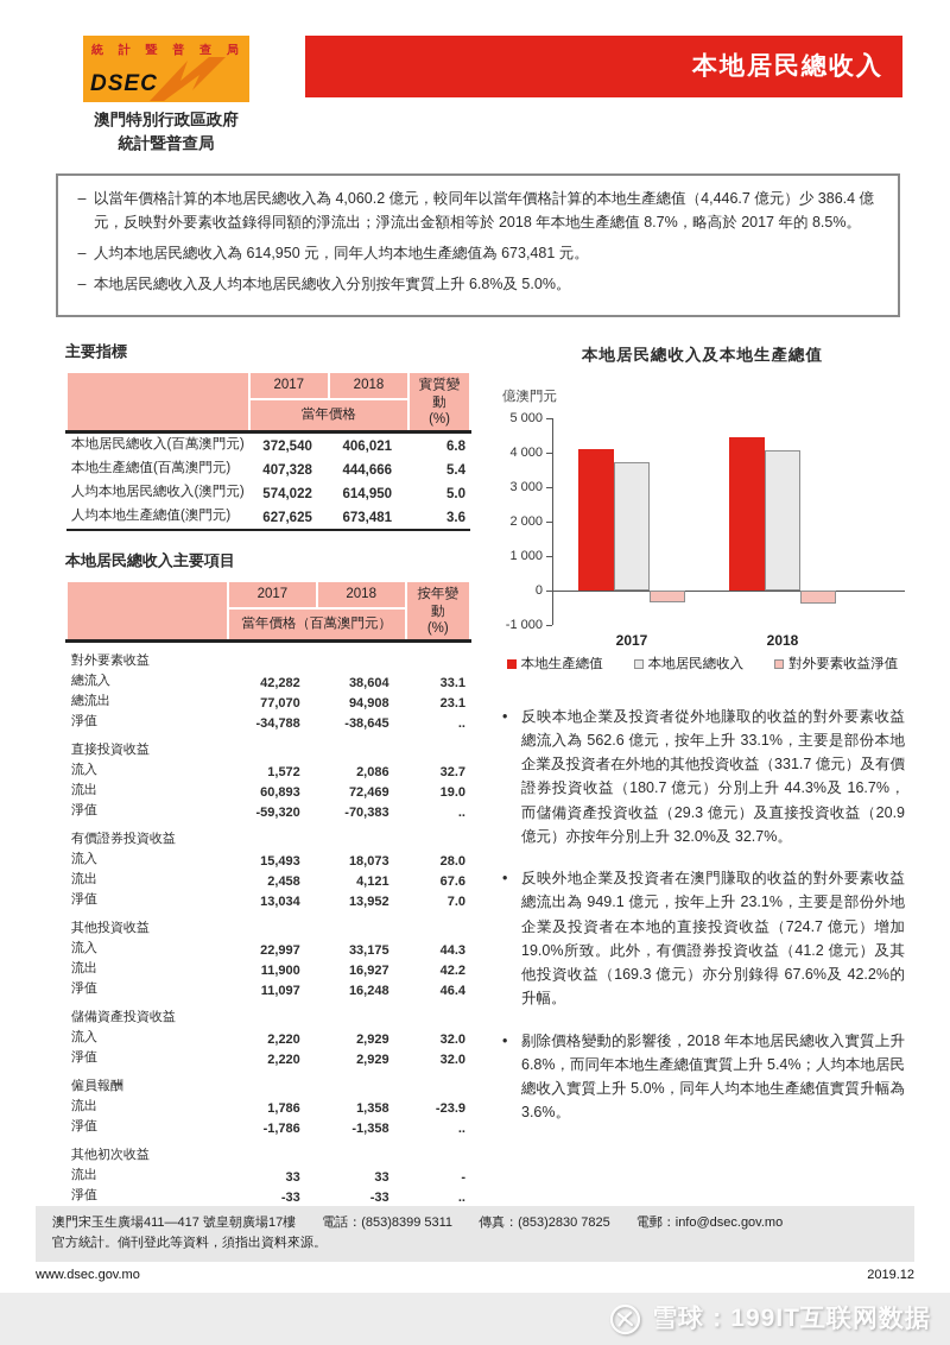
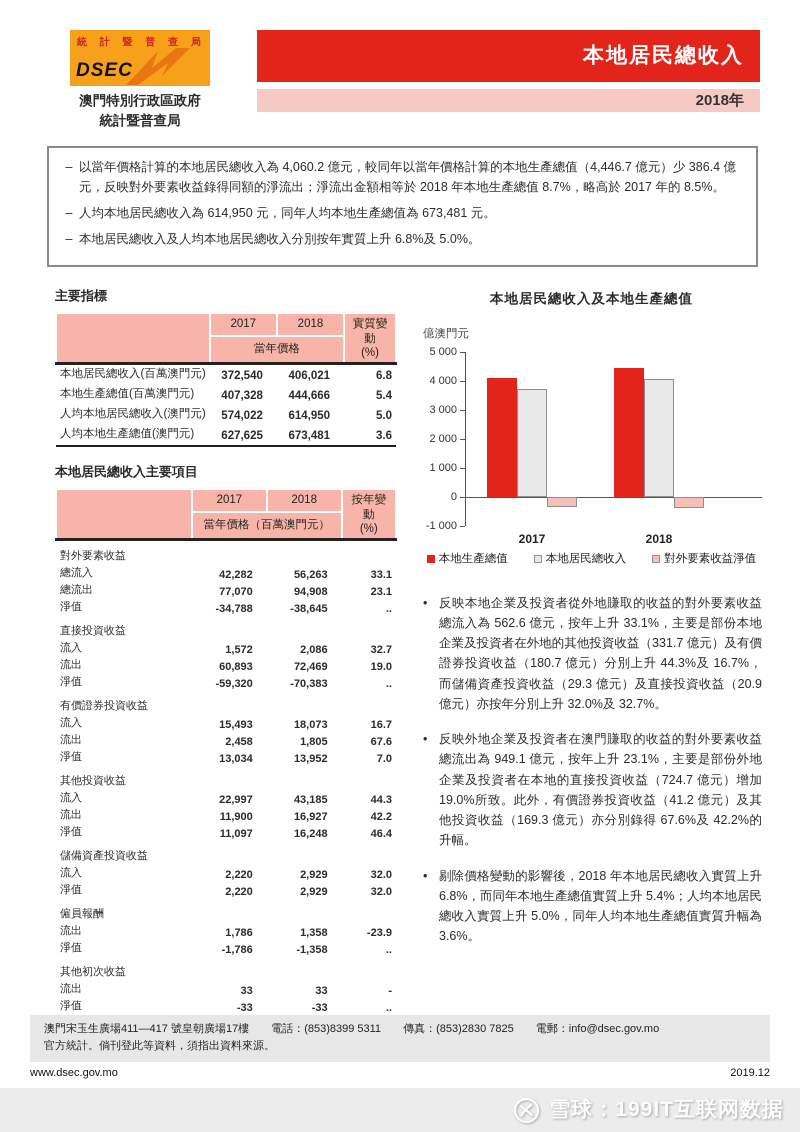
  統 計 暨 普 查 局
  DSEC
  澳門特別行政區政府
  統計暨普查局
  本地居民總收入
+ 2018年
  –
  以當年價格計算的本地居民總收入為 4,060.2 億元，較同年以當年價格計算的本地生產總值（4,446.7 億元）少 386.4 億元，反映對外要素收益錄得同額的淨流出；淨流出金額相等於 2018 年本地生產總值 8.7%，略高於 2017 年的 8.5%。
  –
  人均本地居民總收入為 614,950 元，同年人均本地生產總值為 673,481 元。
  –
  本地居民總收入及人均本地居民總收入分別按年實質上升 6.8%及 5.0%。
  主要指標
  	2017	2018	實質變動 (%)
  當年價格
  本地居民總收入(百萬澳門元)	372,540	406,021	6.8
  本地生產總值(百萬澳門元)	407,328	444,666	5.4
  人均本地居民總收入(澳門元)	574,022	614,950	5.0
  人均本地生產總值(澳門元)	627,625	673,481	3.6
  本地居民總收入主要項目
  	2017	2018	按年變動 (%)
  當年價格（百萬澳門元）
  對外要素收益
- 總流入	42,282	38,604	33.1
+ 總流入	42,282	56,263	33.1
  總流出	77,070	94,908	23.1
  淨值	-34,788	-38,645	..
  直接投資收益
  流入	1,572	2,086	32.7
  流出	60,893	72,469	19.0
  淨值	-59,320	-70,383	..
  有價證券投資收益
- 流入	15,493	18,073	28.0
+ 流入	15,493	18,073	16.7
- 流出	2,458	4,121	67.6
+ 流出	2,458	1,805	67.6
  淨值	13,034	13,952	7.0
  其他投資收益
- 流入	22,997	33,175	44.3
+ 流入	22,997	43,185	44.3
  流出	11,900	16,927	42.2
  淨值	11,097	16,248	46.4
  儲備資產投資收益
  流入	2,220	2,929	32.0
  淨值	2,220	2,929	32.0
  僱員報酬
  流出	1,786	1,358	-23.9
  淨值	-1,786	-1,358	..
  其他初次收益
  流出	33	33	-
  淨值	-33	-33	..
  本地居民總收入及本地生產總值
  億澳門元
  5 000
  4 000
  3 000
  2 000
  1 000
  0
  -1 000
  2017
  2018
  本地生產總值
  本地居民總收入
  對外要素收益淨值
  •
  反映本地企業及投資者從外地賺取的收益的對外要素收益總流入為 562.6 億元，按年上升 33.1%，主要是部份本地企業及投資者在外地的其他投資收益（331.7 億元）及有價證券投資收益（180.7 億元）分別上升 44.3%及 16.7%，而儲備資產投資收益（29.3 億元）及直接投資收益（20.9 億元）亦按年分別上升 32.0%及 32.7%。
  •
  反映外地企業及投資者在澳門賺取的收益的對外要素收益總流出為 949.1 億元，按年上升 23.1%，主要是部份外地企業及投資者在本地的直接投資收益（724.7 億元）增加 19.0%所致。此外，有價證券投資收益（41.2 億元）及其他投資收益（169.3 億元）亦分別錄得 67.6%及 42.2%的升幅。
  •
  剔除價格變動的影響後，2018 年本地居民總收入實質上升 6.8%，而同年本地生產總值實質上升 5.4%；人均本地居民總收入實質上升 5.0%，同年人均本地生產總值實質升幅為 3.6%。
  澳門宋玉生廣場411—417 號皇朝廣場17樓 電話：(853)8399 5311 傳真：(853)2830 7825 電郵：info@dsec.gov.mo
  官方統計。倘刊登此等資料，須指出資料來源。
  www.dsec.gov.mo
  2019.12
  雪球：199IT互联网数据
